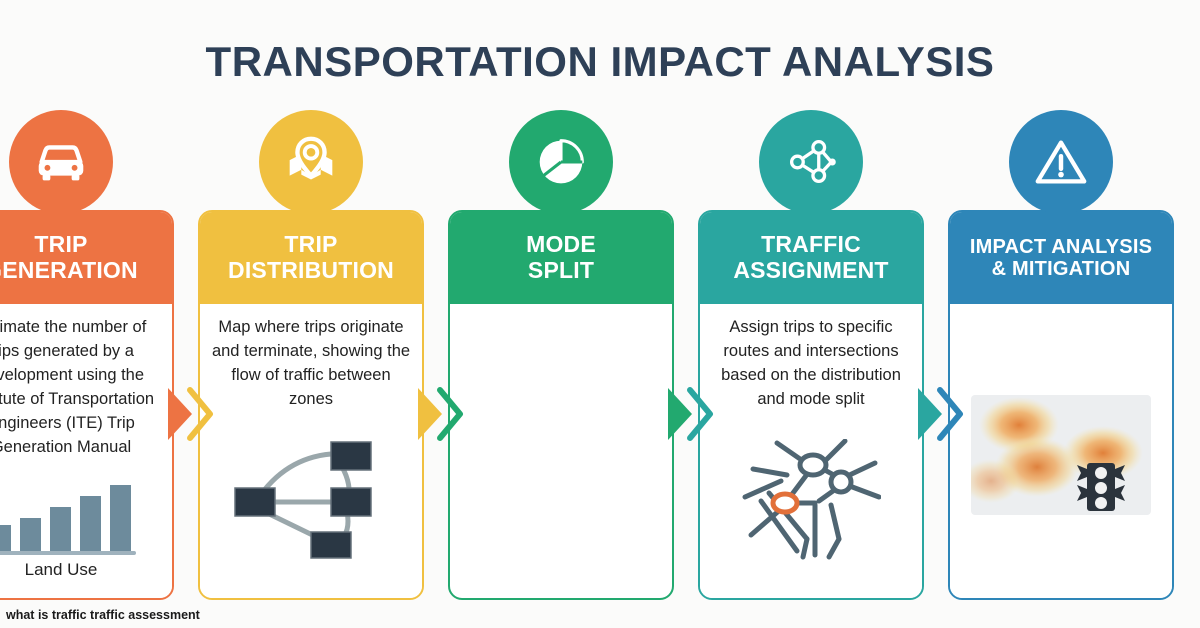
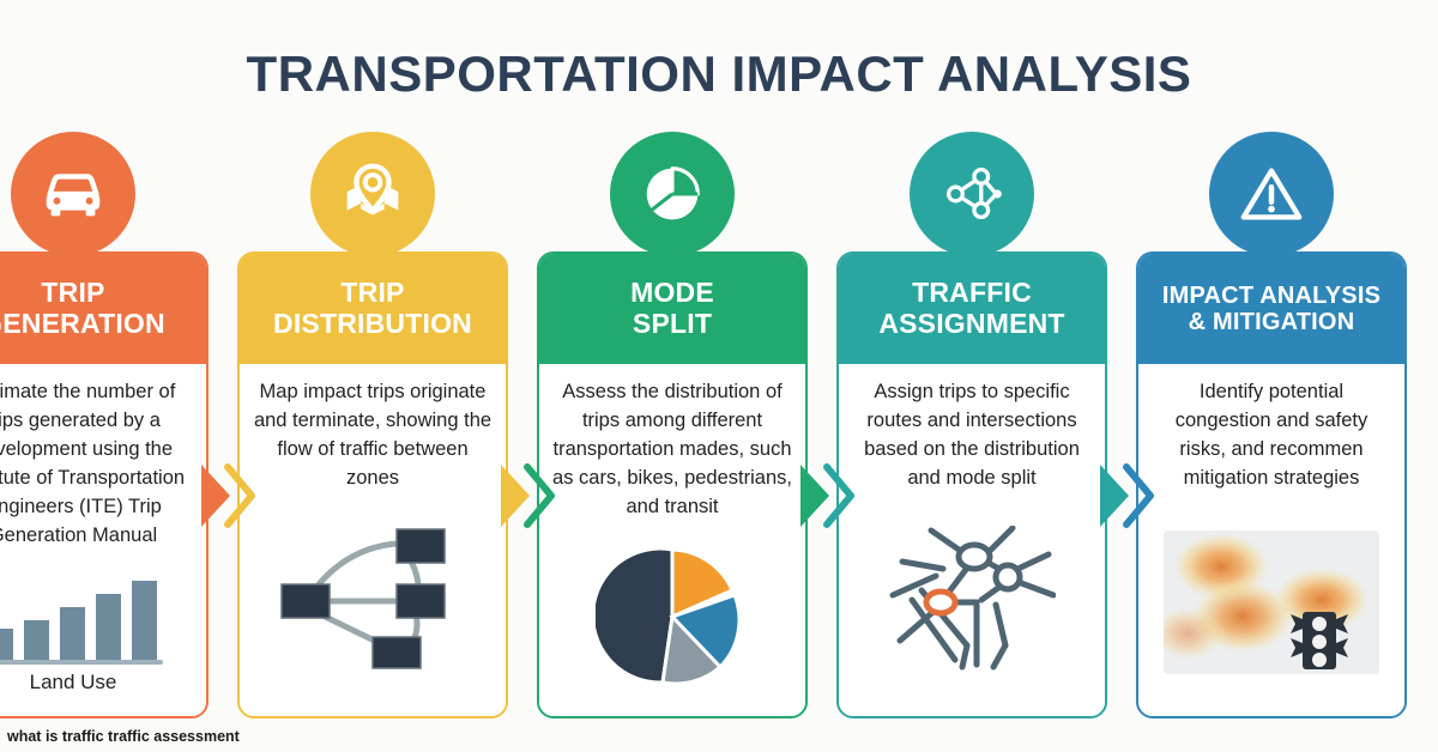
  TRANSPORTATION IMPACT ANALYSIS
  TRIP
  ENERATION
  imate the number of ps generated by a velopment using the tute of Transportation ngineers (ITE) Trip eneration Manual
  Land Use
  TRIP
  DISTRIBUTION
- Map where trips originate and terminate, showing the flow of traffic between zones
+ Map impact trips originate and terminate, showing the flow of traffic between zones
  MODE
  SPLIT
+ Assess the distribution of trips among different transportation mades, such as cars, bikes, pedestrians, and transit
  TRAFFIC
  ASSIGNMENT
  Assign trips to specific routes and intersections based on the distribution and mode split
  IMPACT ANALYSIS
  & MITIGATION
+ Identify potential congestion and safety risks, and recommen mitigation strategies
  what is traffic traffic assessment
